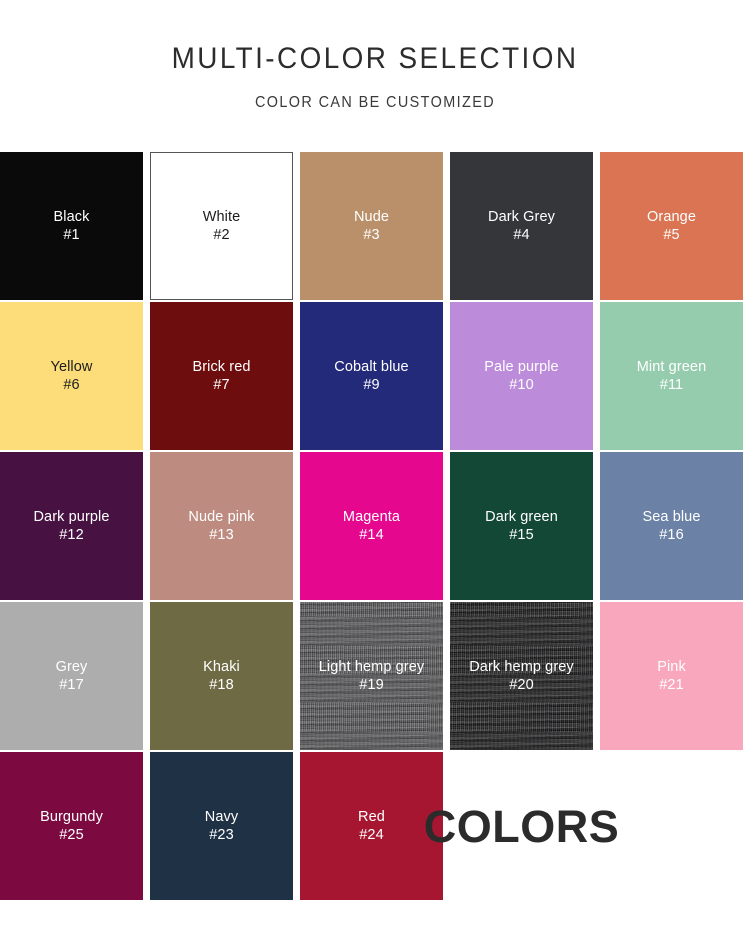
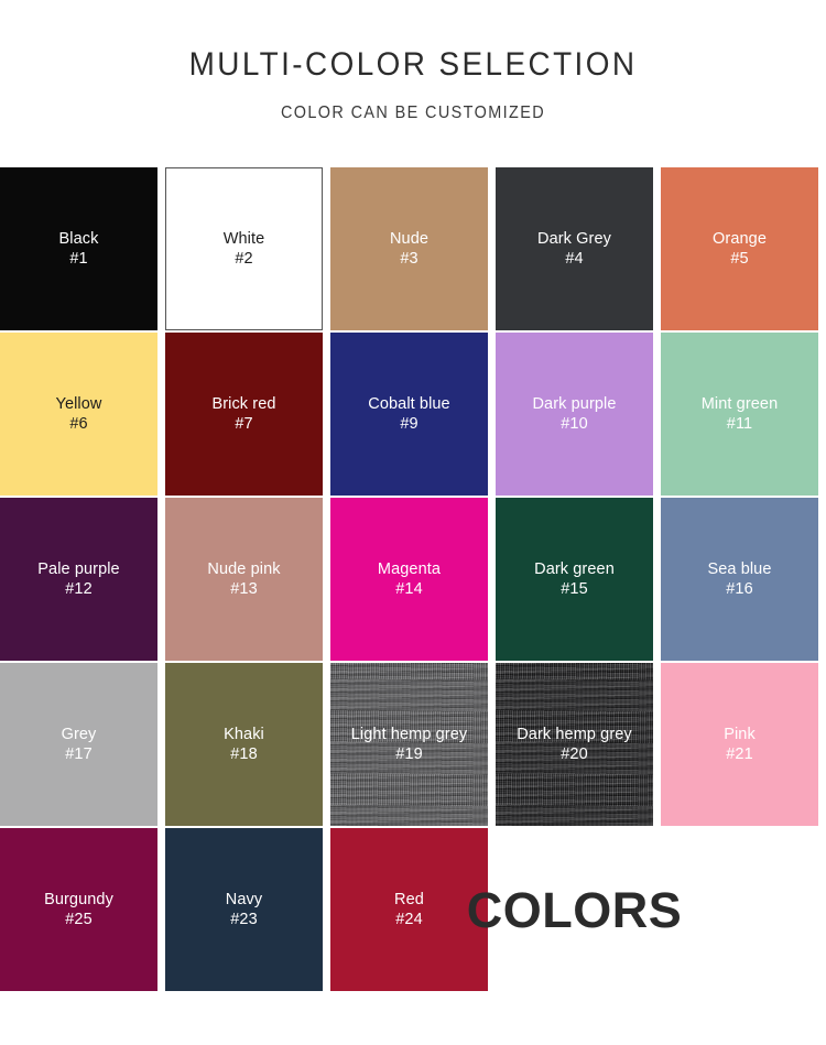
  MULTI-COLOR SELECTION
  COLOR CAN BE CUSTOMIZED
  Black
  #1
  White
  #2
  Nude
  #3
  Dark Grey
  #4
  Orange
  #5
  Yellow
  #6
  Brick red
  #7
  Cobalt blue
  #9
- Pale purple
+ Dark purple
  #10
  Mint green
  #11
- Dark purple
+ Pale purple
  #12
  Nude pink
  #13
  Magenta
  #14
  Dark green
  #15
  Sea blue
  #16
  Grey
  #17
  Khaki
  #18
  Light hemp grey
  #19
  Dark hemp grey
  #20
  Pink
  #21
  Burgundy
  #25
  Navy
  #23
  Red
  #24
  COLORS
